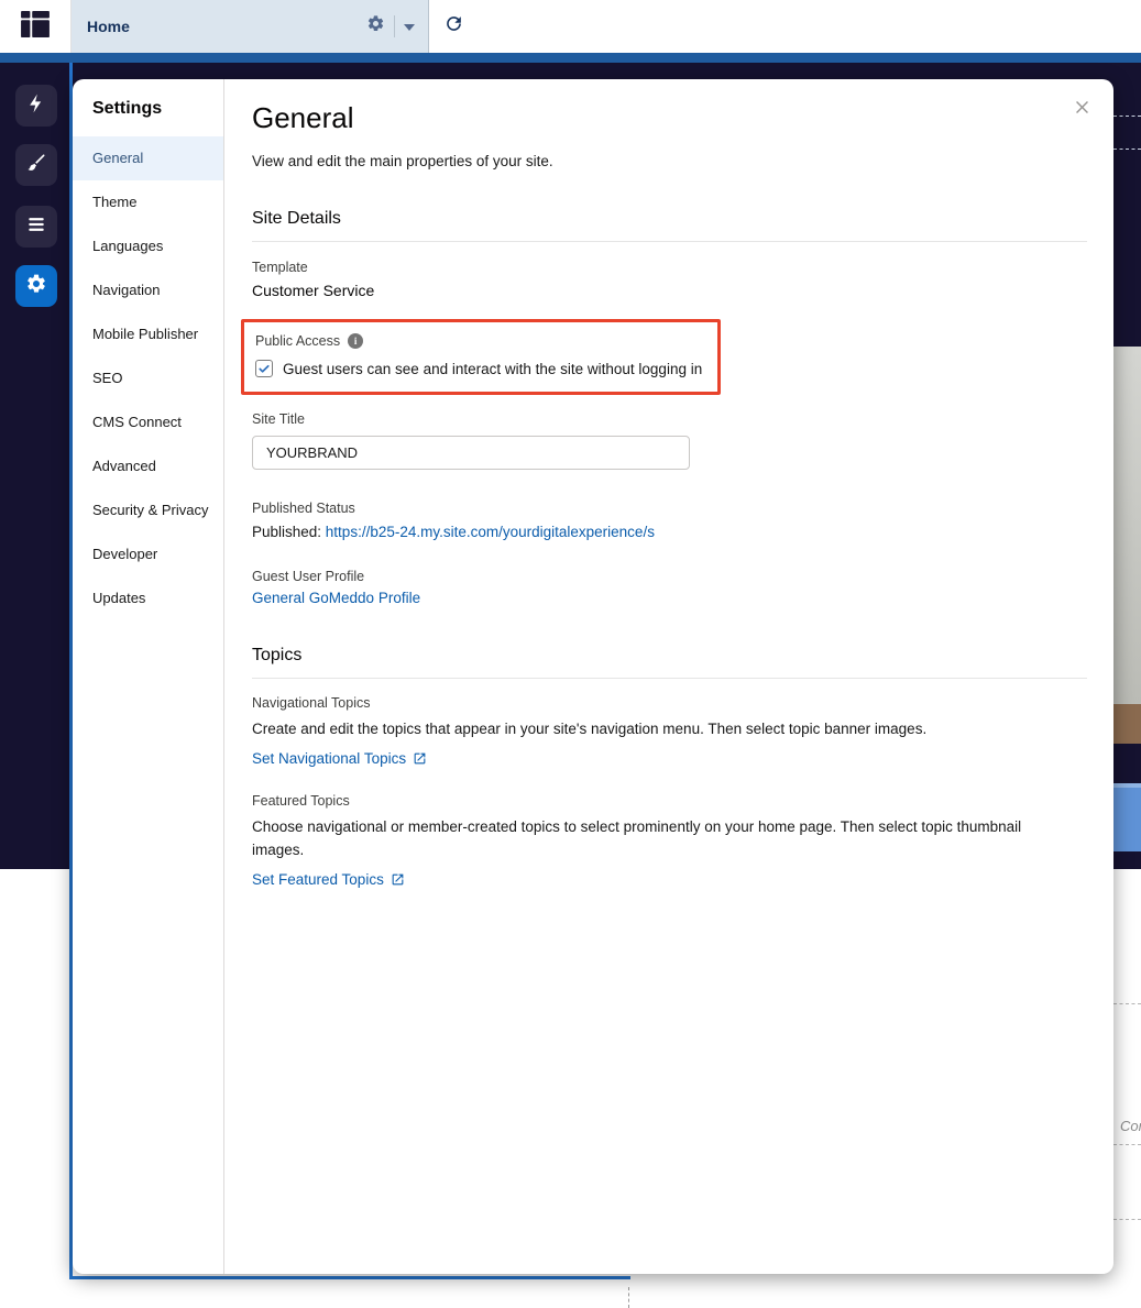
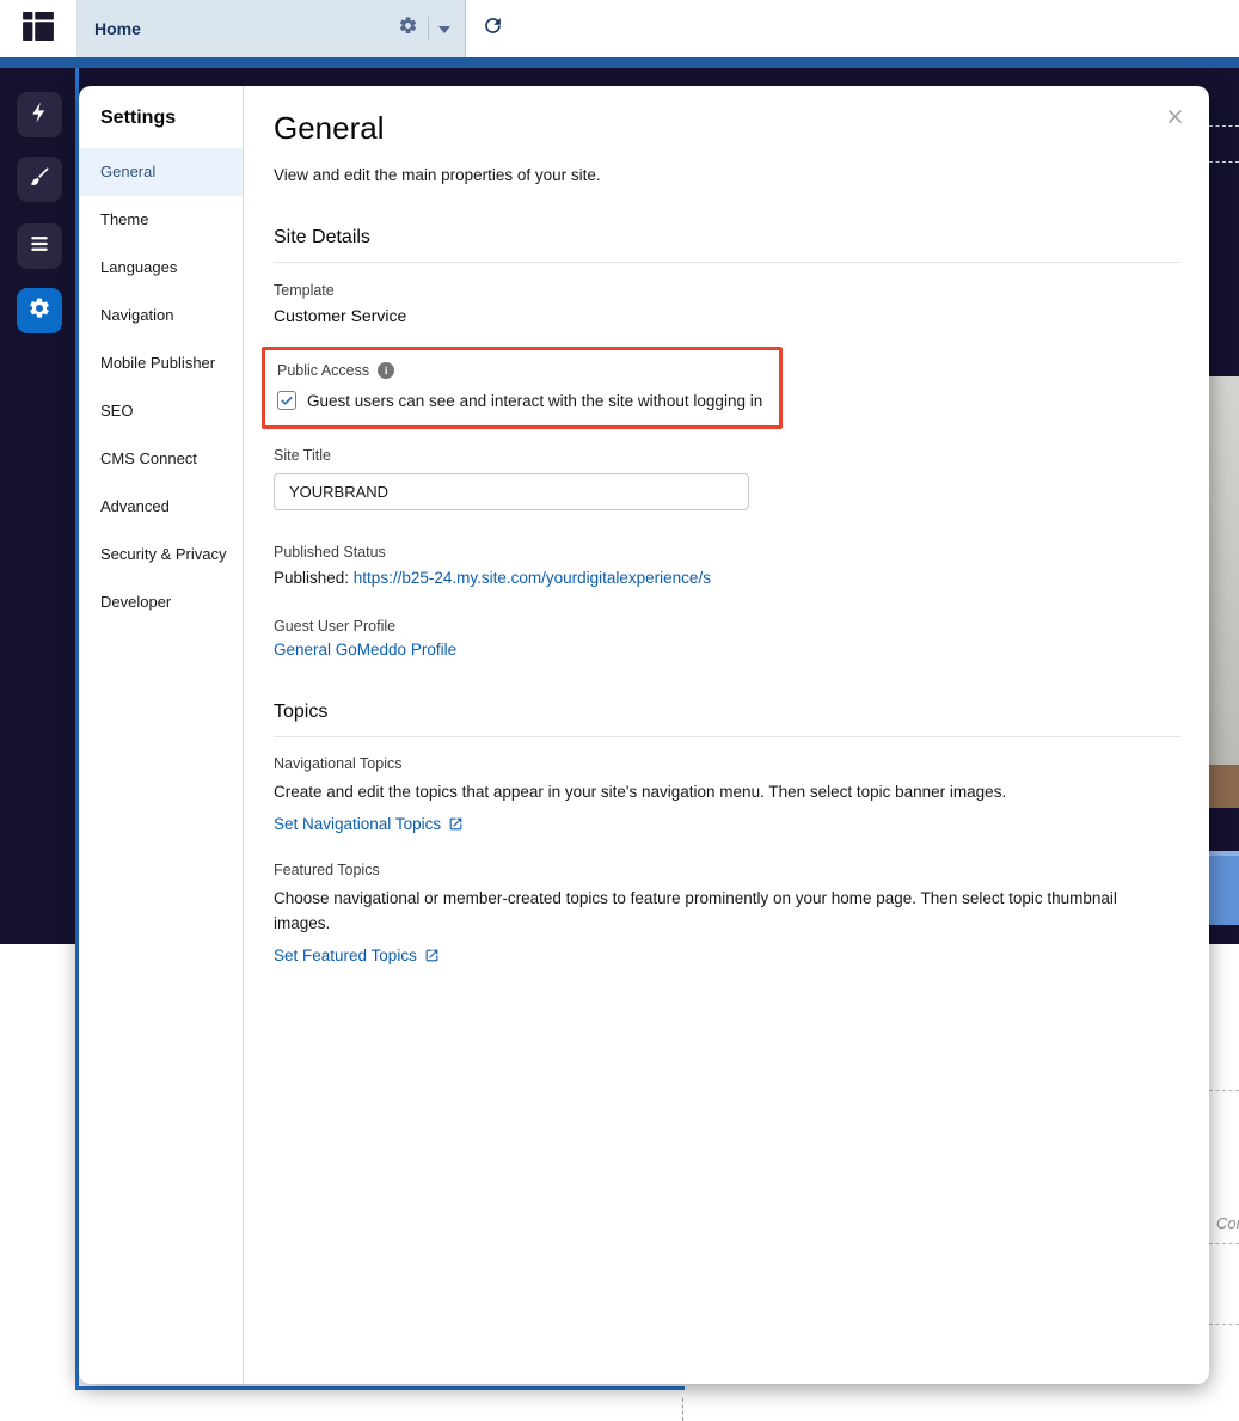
  Home
  Settings
  General
  Theme
  Languages
  Navigation
  Mobile Publisher
  SEO
  CMS Connect
  Advanced
  Security & Privacy
  Developer
- Updates
  General
  View and edit the main properties of your site.
  Site Details
  Template
  Customer Service
  Public Access
  i
  Guest users can see and interact with the site without logging in
  Site Title
  YOURBRAND
  Published Status
  Published: https://b25-24.my.site.com/yourdigitalexperience/s
  Guest User Profile
  General GoMeddo Profile
  Topics
  Navigational Topics
  Create and edit the topics that appear in your site's navigation menu. Then select topic banner images.
  Set Navigational Topics
  Featured Topics
- Choose navigational or member-created topics to select prominently on your home page. Then select topic thumbnail images.
+ Choose navigational or member-created topics to feature prominently on your home page. Then select topic thumbnail images.
  Set Featured Topics
